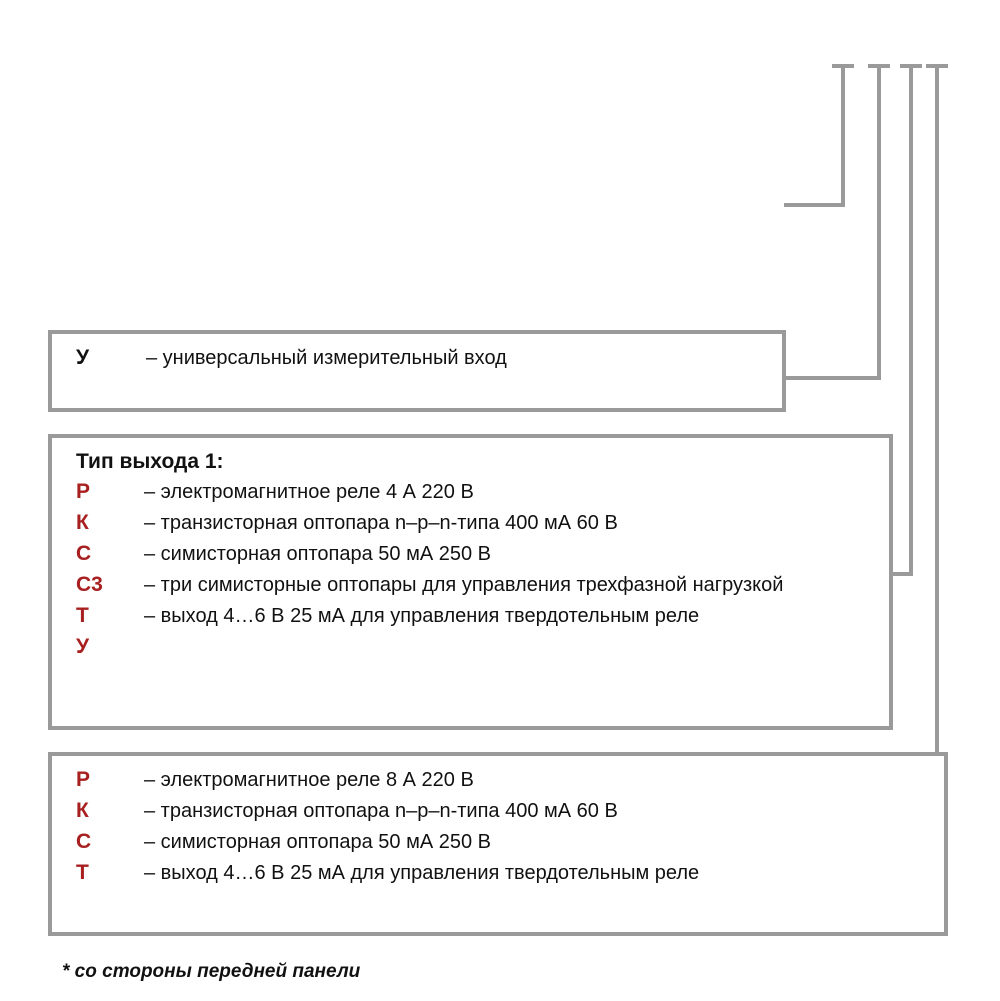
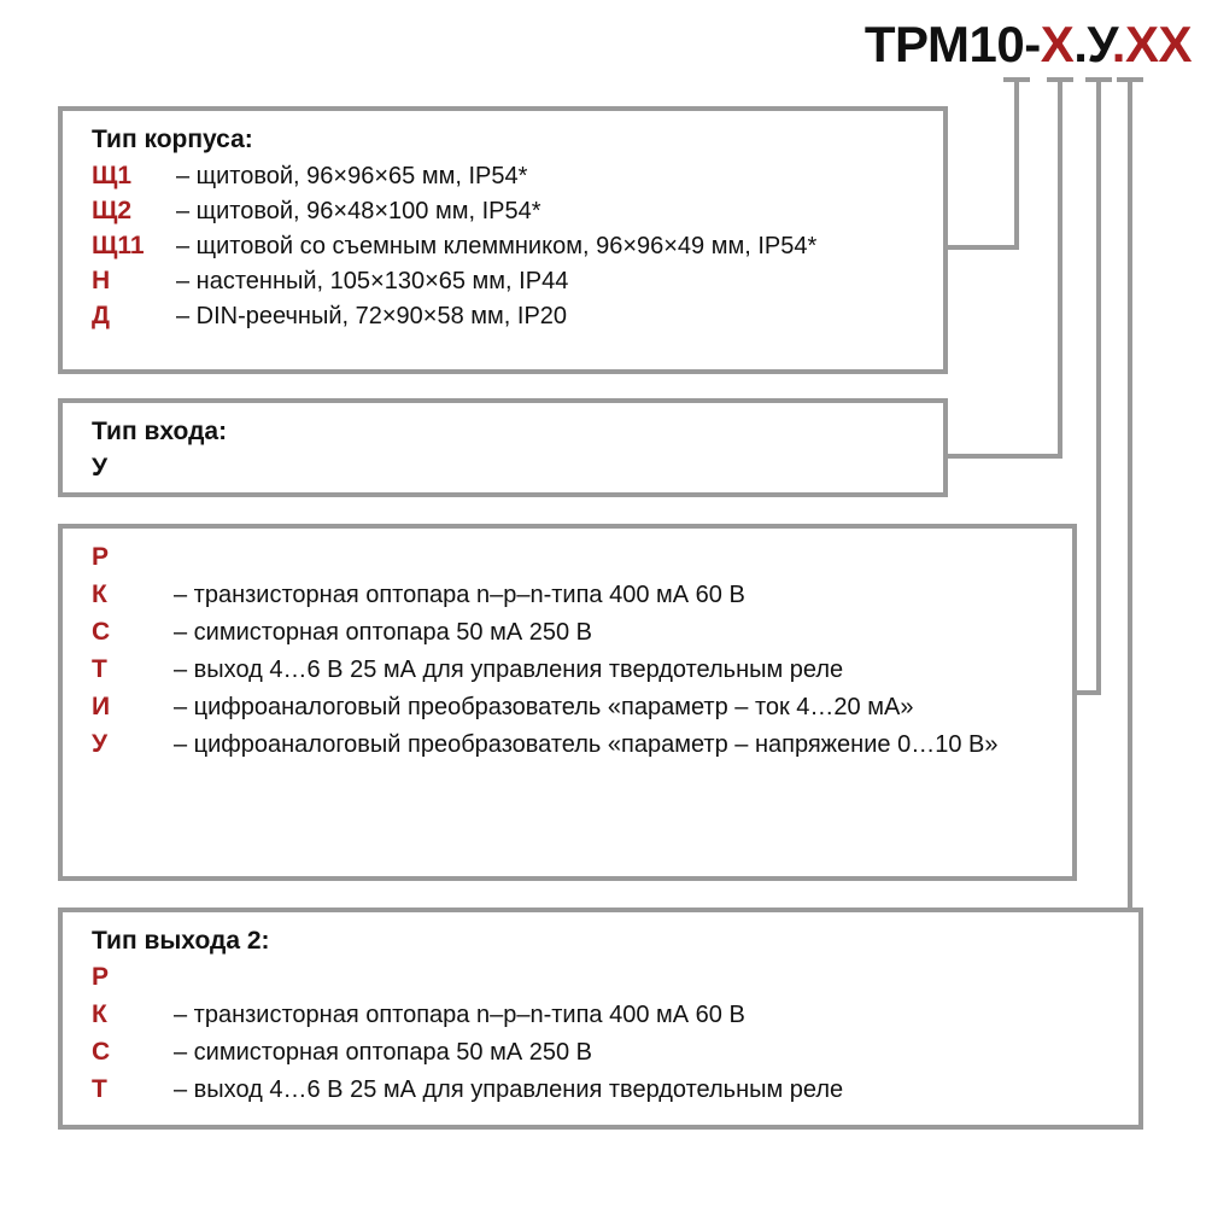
+ ТРМ10-Х.У.ХХ
+ Тип корпуса:
+ Щ1
+ – щитовой, 96×96×65 мм, IP54*
+ Щ2
+ – щитовой, 96×48×100 мм, IP54*
+ Щ11
+ – щитовой со съемным клеммником, 96×96×49 мм, IP54*
+ Н
+ – настенный, 105×130×65 мм, IP44
+ Д
+ – DIN-реечный, 72×90×58 мм, IP20
+ Тип входа:
  У
- – универсальный измерительный вход
- Тип выхода 1:
  Р
- – электромагнитное реле 4 А 220 В
  К
  – транзисторная оптопара n–p–n-типа 400 мА 60 В
  С
  – симисторная оптопара 50 мА 250 В
- С3
- – три симисторные оптопары для управления трехфазной нагрузкой
  Т
  – выход 4…6 В 25 мА для управления твердотельным реле
+ И
+ – цифроаналоговый преобразователь «параметр – ток 4…20 мА»
  У
+ – цифроаналоговый преобразователь «параметр – напряжение 0…10 В»
+ Тип выхода 2:
  Р
- – электромагнитное реле 8 А 220 В
  К
  – транзисторная оптопара n–p–n-типа 400 мА 60 В
  С
  – симисторная оптопара 50 мА 250 В
  Т
  – выход 4…6 В 25 мА для управления твердотельным реле
- * со стороны передней панели
